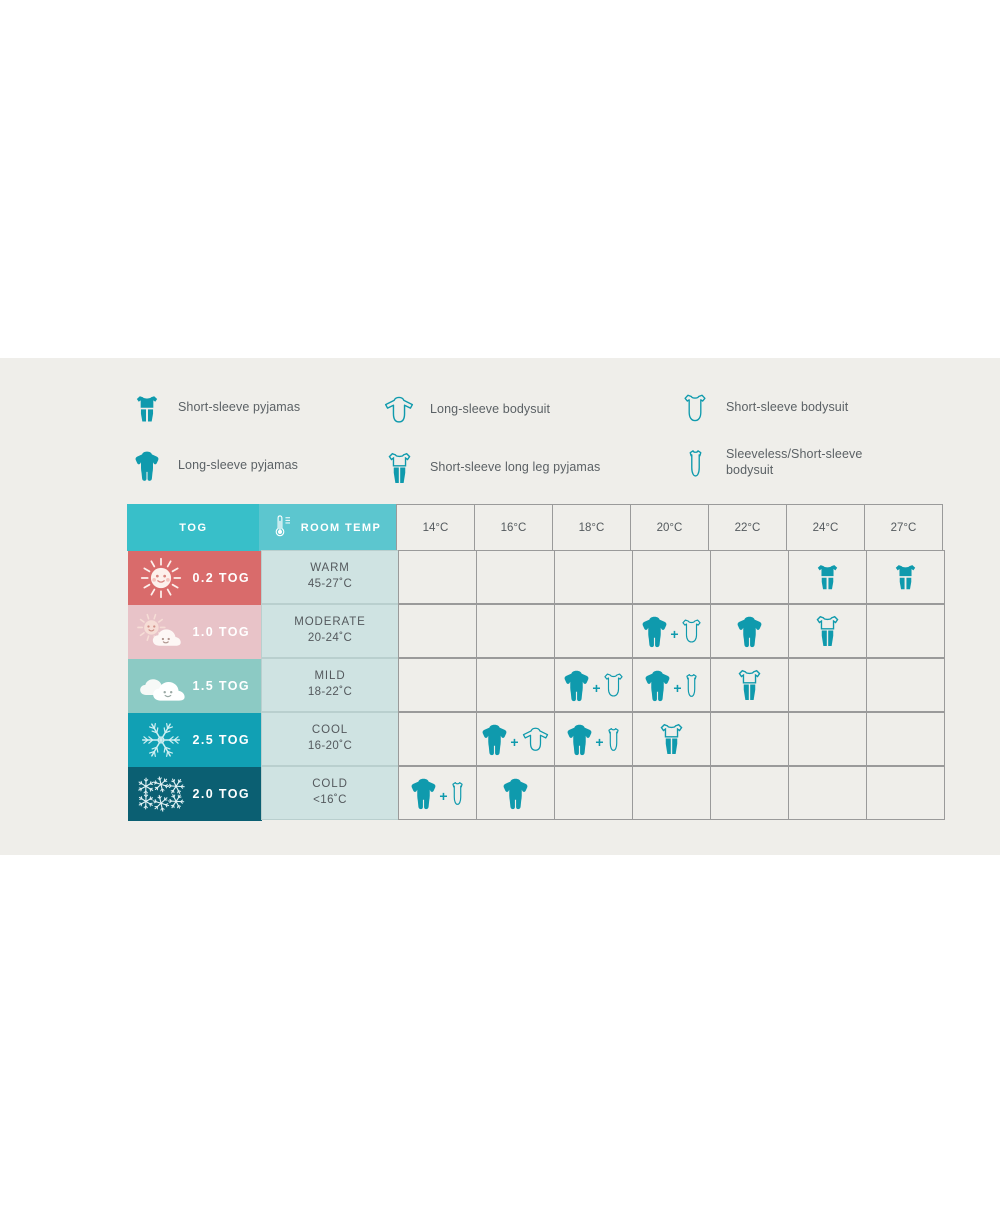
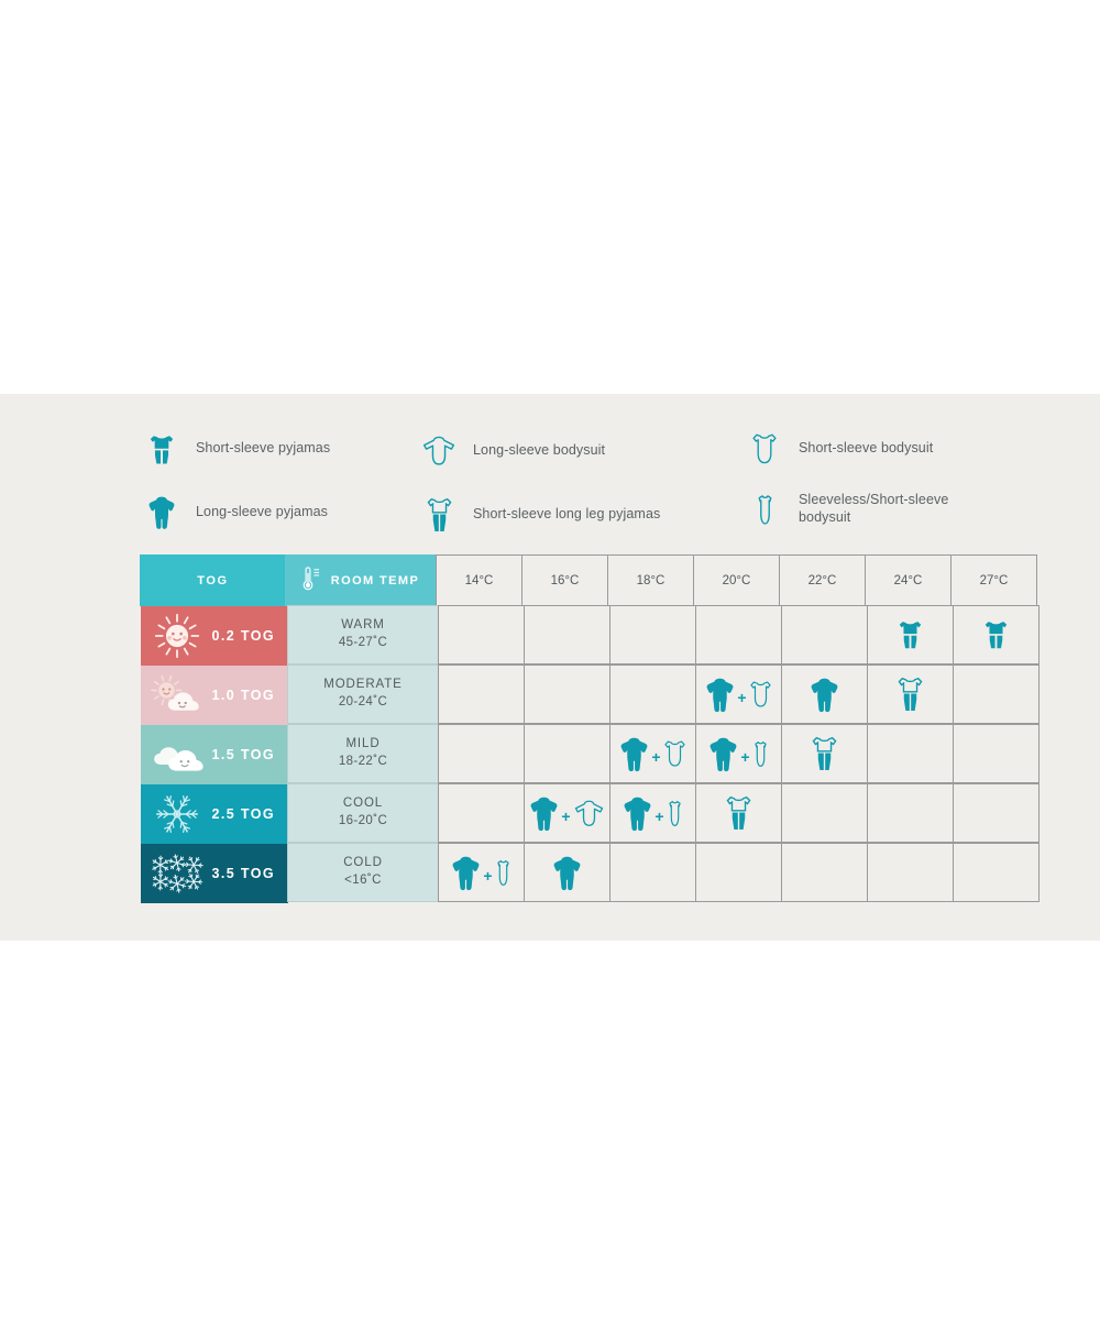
  Short-sleeve pyjamas
  Long-sleeve bodysuit
  Short-sleeve bodysuit
  Long-sleeve pyjamas
  Short-sleeve long leg pyjamas
  Sleeveless/Short-sleeve bodysuit
  TOG
  ROOM TEMP
  14°C
  16°C
  18°C
  20°C
  22°C
  24°C
  27°C
  0.2 TOG
  WARM
  45-27˚C
  1.0 TOG
  MODERATE
  20-24˚C
  +
  1.5 TOG
  MILD
  18-22˚C
  +
  +
  2.5 TOG
  COOL
  16-20˚C
  +
  +
- 2.0 TOG
+ 3.5 TOG
  COLD
  <16˚C
  +
